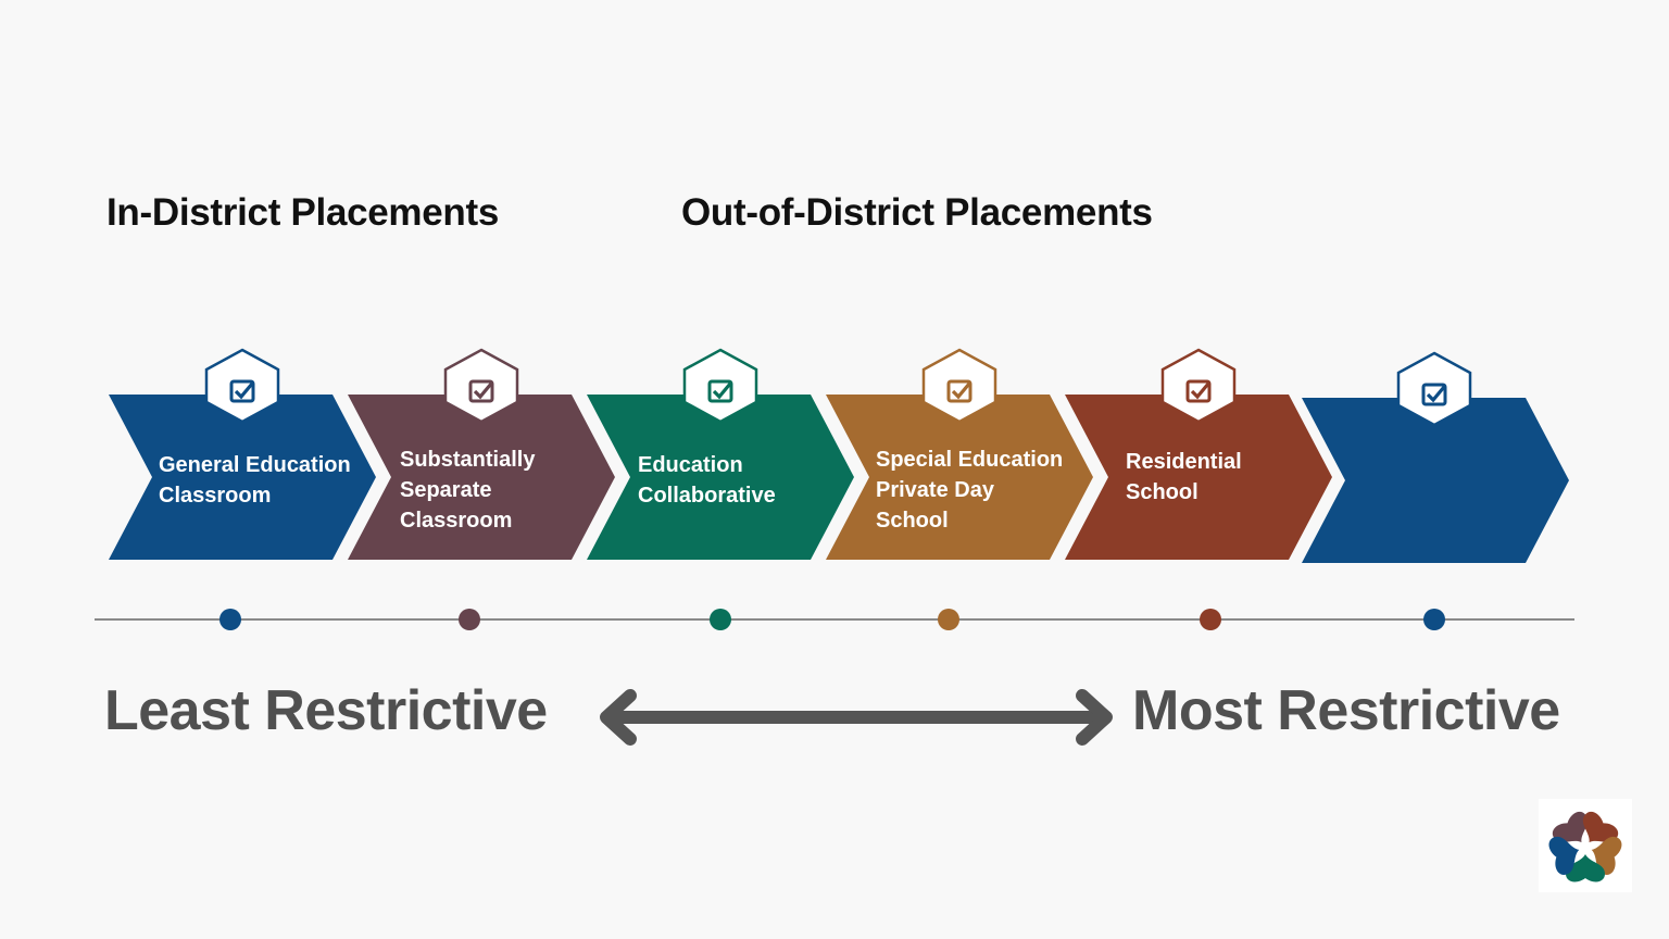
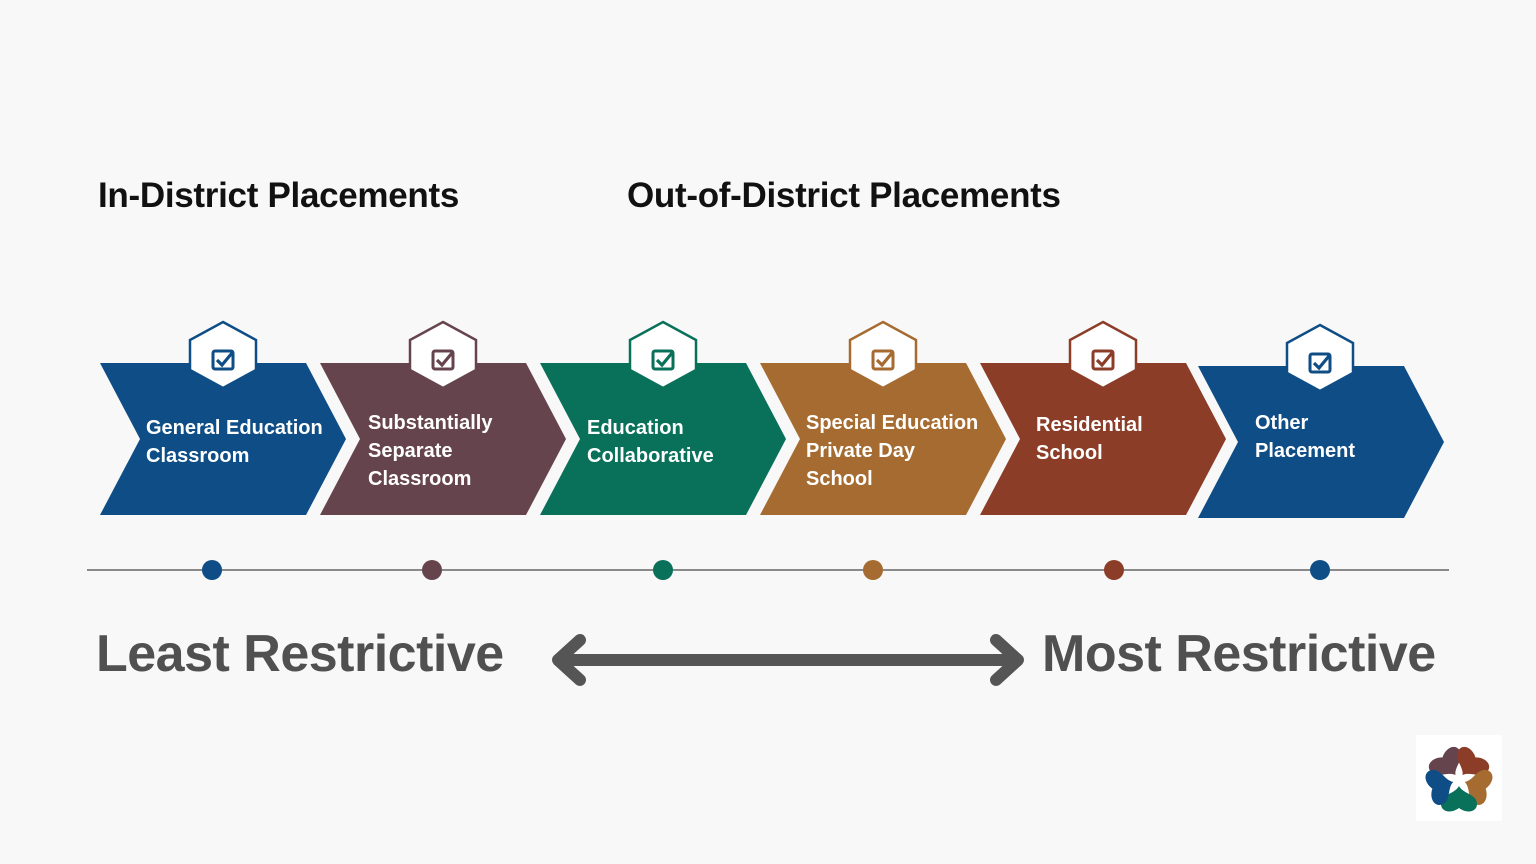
  In-District Placements
  Out-of-District Placements
  General Education
  Classroom
  Substantially
  Separate
  Classroom
  Education
  Collaborative
  Special Education
  Private Day
  School
  Residential
  School
+ Other
+ Placement
  Least Restrictive
  Most Restrictive
